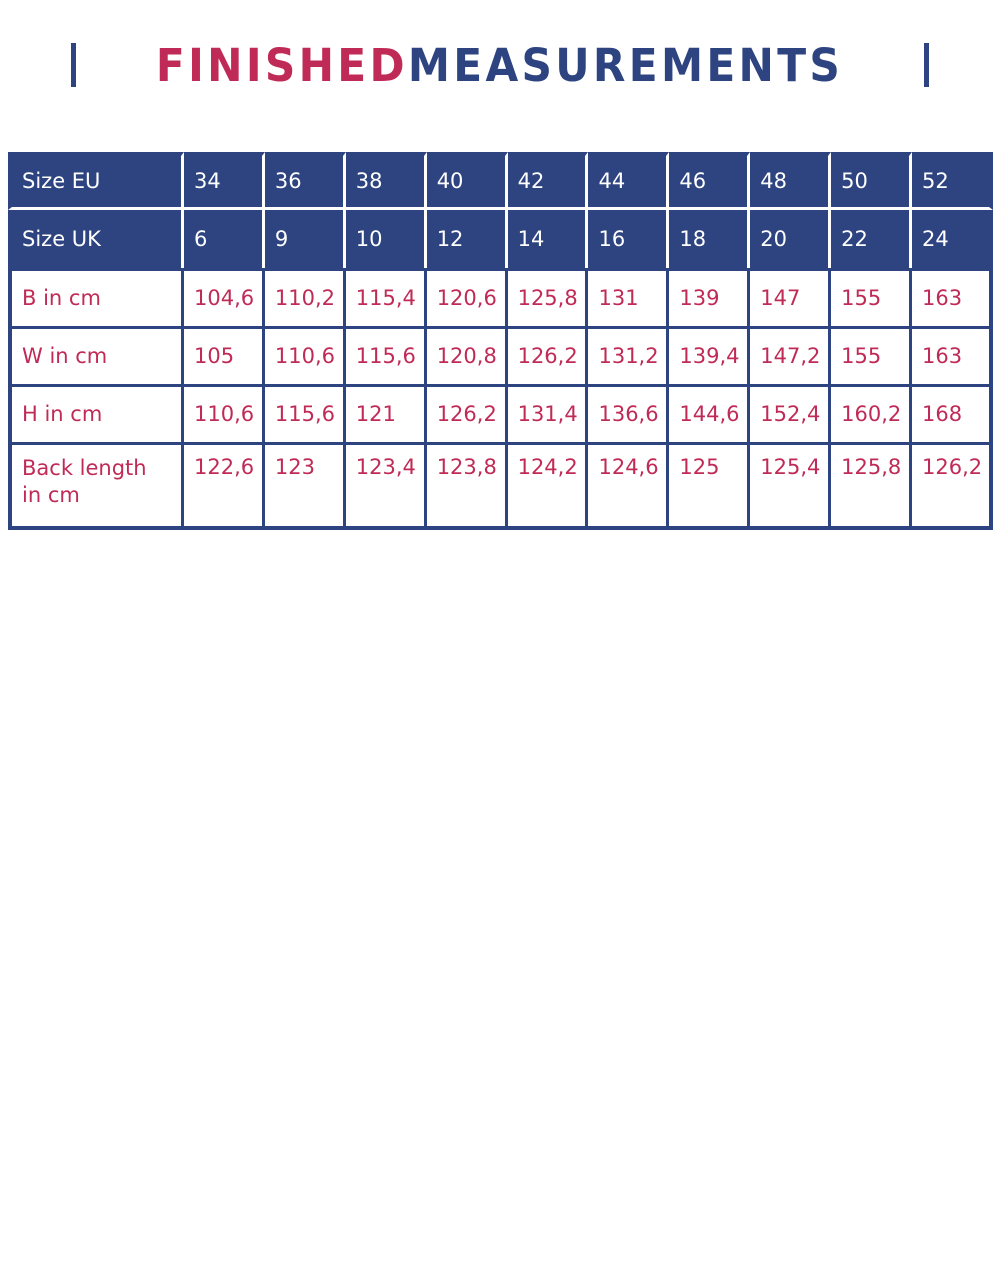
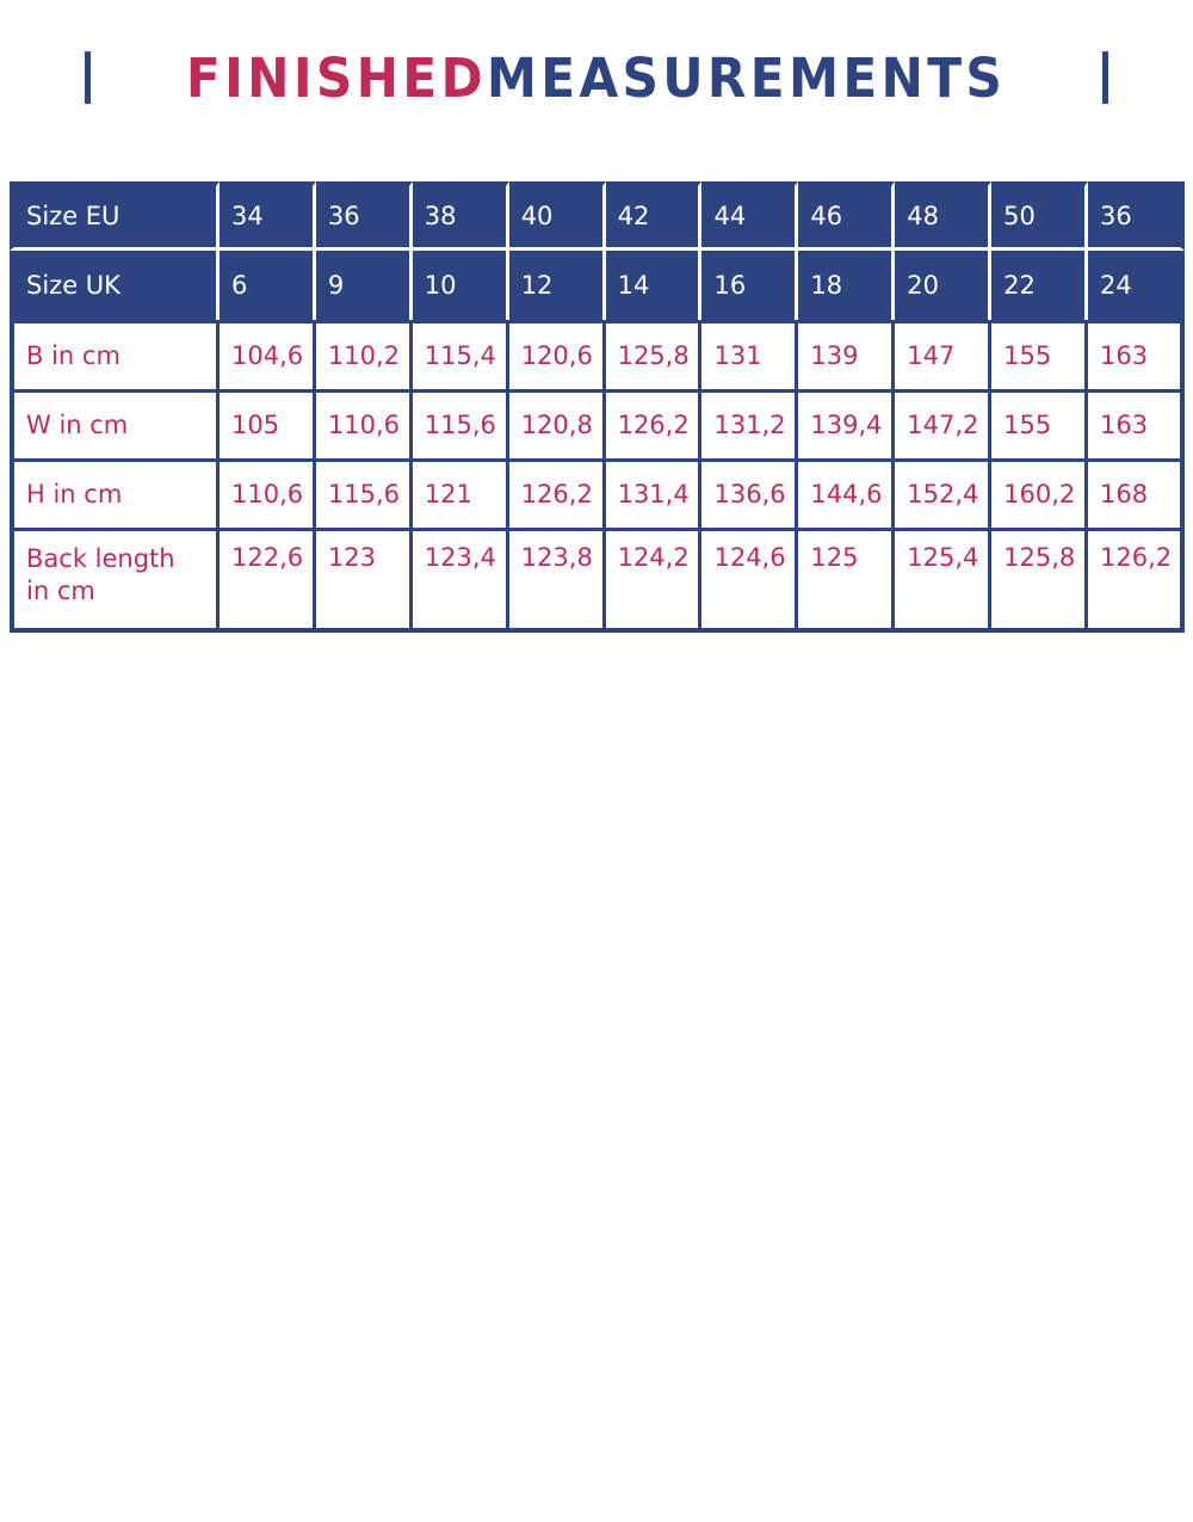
  FINISHEDMEASUREMENTS
- Size EU	34	36	38	40	42	44	46	48	50	52
+ Size EU	34	36	38	40	42	44	46	48	50	36
  Size UK	6	9	10	12	14	16	18	20	22	24
  B in cm	104,6	110,2	115,4	120,6	125,8	131	139	147	155	163
  W in cm	105	110,6	115,6	120,8	126,2	131,2	139,4	147,2	155	163
  H in cm	110,6	115,6	121	126,2	131,4	136,6	144,6	152,4	160,2	168
  Back lengthin cm	122,6	123	123,4	123,8	124,2	124,6	125	125,4	125,8	126,2
